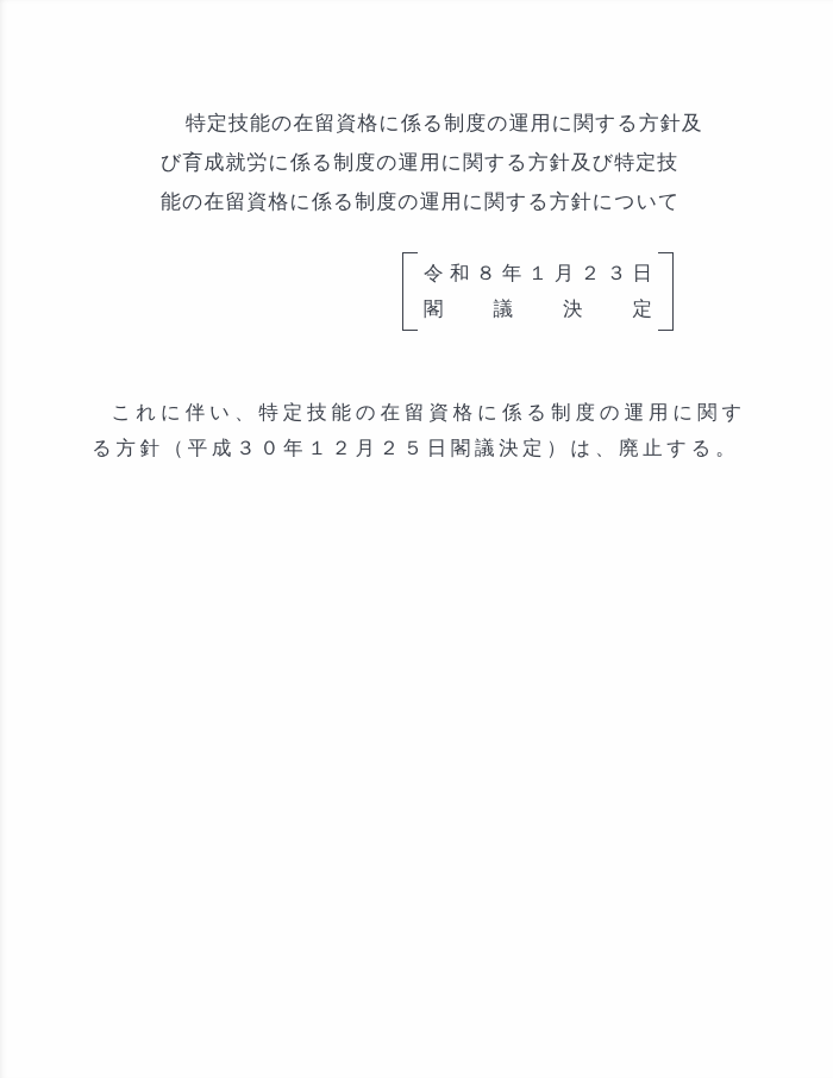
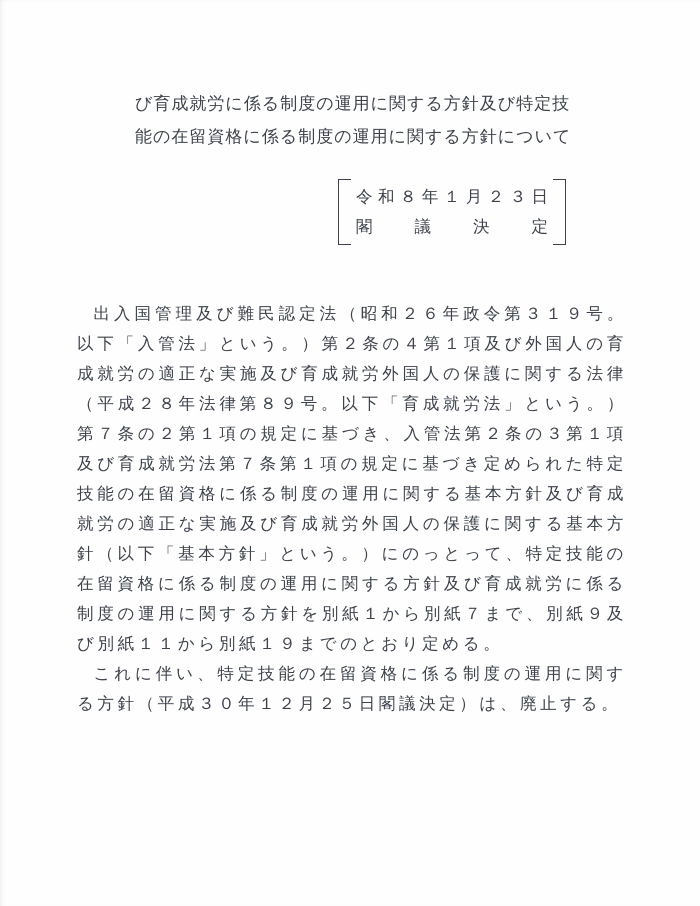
- 特定技能の在留資格に係る制度の運用に関する方針及
  び育成就労に係る制度の運用に関する方針及び特定技
  能の在留資格に係る制度の運用に関する方針について
  令和８年１月２３日
  閣議決定
+ 出入国管理及び難民認定法（昭和２６年政令第３１９号。以下「入管法」という。）第２条の４第１項及び外国人の育成就労の適正な実施及び育成就労外国人の保護に関する法律（平成２８年法律第８９号。以下「育成就労法」という。）第７条の２第１項の規定に基づき、入管法第２条の３第１項及び育成就労法第７条第１項の規定に基づき定められた特定技能の在留資格に係る制度の運用に関する基本方針及び育成就労の適正な実施及び育成就労外国人の保護に関する基本方針（以下「基本方針」という。）にのっとって、特定技能の在留資格に係る制度の運用に関する方針及び育成就労に係る制度の運用に関する方針を別紙１から別紙７まで、別紙９及び別紙１１から別紙１９までのとおり定める。
  これに伴い、特定技能の在留資格に係る制度の運用に関する方針（平成３０年１２月２５日閣議決定）は、廃止する。
